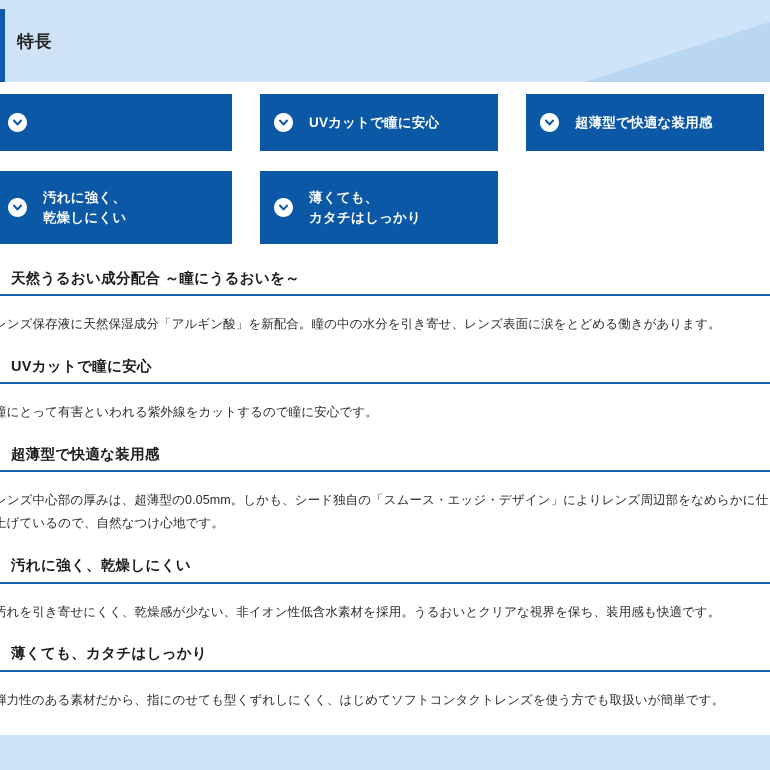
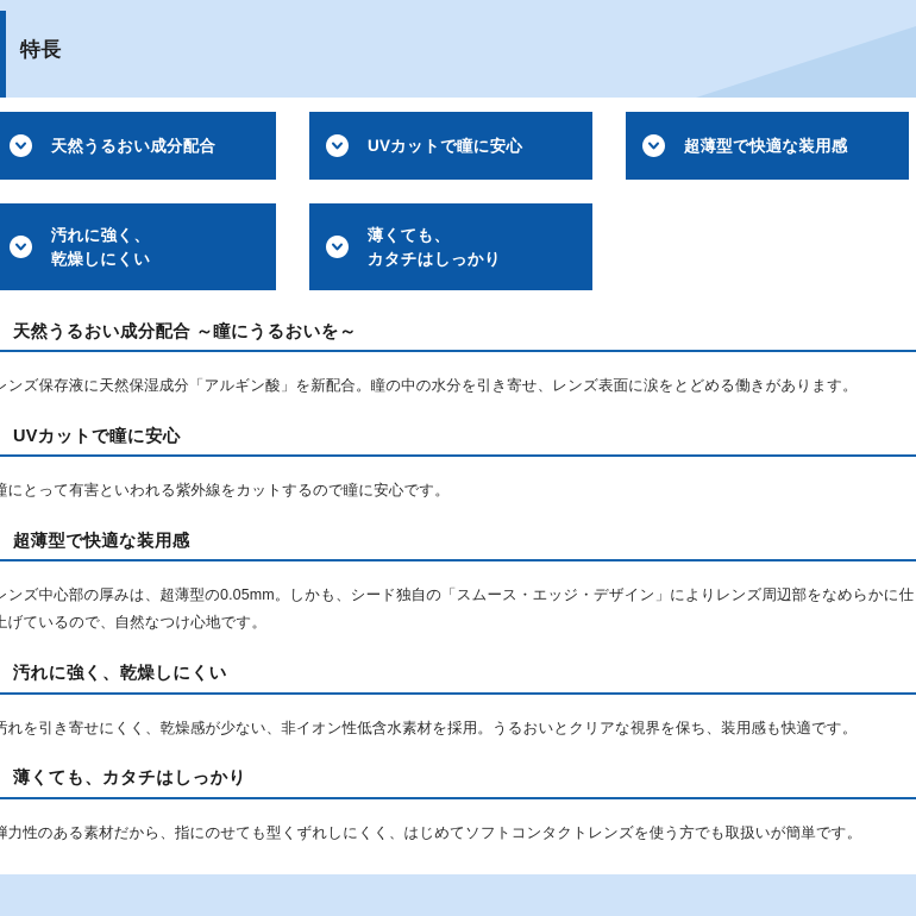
  特長
+ 天然うるおい成分配合
  UVカットで瞳に安心
  超薄型で快適な装用感
  汚れに強く、
  乾燥しにくい
  薄くても、
  カタチはしっかり
  天然うるおい成分配合 ～瞳にうるおいを～
  レンズ保存液に天然保湿成分「アルギン酸」を新配合。瞳の中の水分を引き寄せ、レンズ表面に涙をとどめる働きがあります。
  UVカットで瞳に安心
  瞳にとって有害といわれる紫外線をカットするので瞳に安心です。
  超薄型で快適な装用感
  レンズ中心部の厚みは、超薄型の0.05mm。しかも、シード独自の「スムース・エッジ・デザイン」によりレンズ周辺部をなめらかに仕上げているので、自然なつけ心地です。
  汚れに強く、乾燥しにくい
  汚れを引き寄せにくく、乾燥感が少ない、非イオン性低含水素材を採用。うるおいとクリアな視界を保ち、装用感も快適です。
  薄くても、カタチはしっかり
  弾力性のある素材だから、指にのせても型くずれしにくく、はじめてソフトコンタクトレンズを使う方でも取扱いが簡単です。
